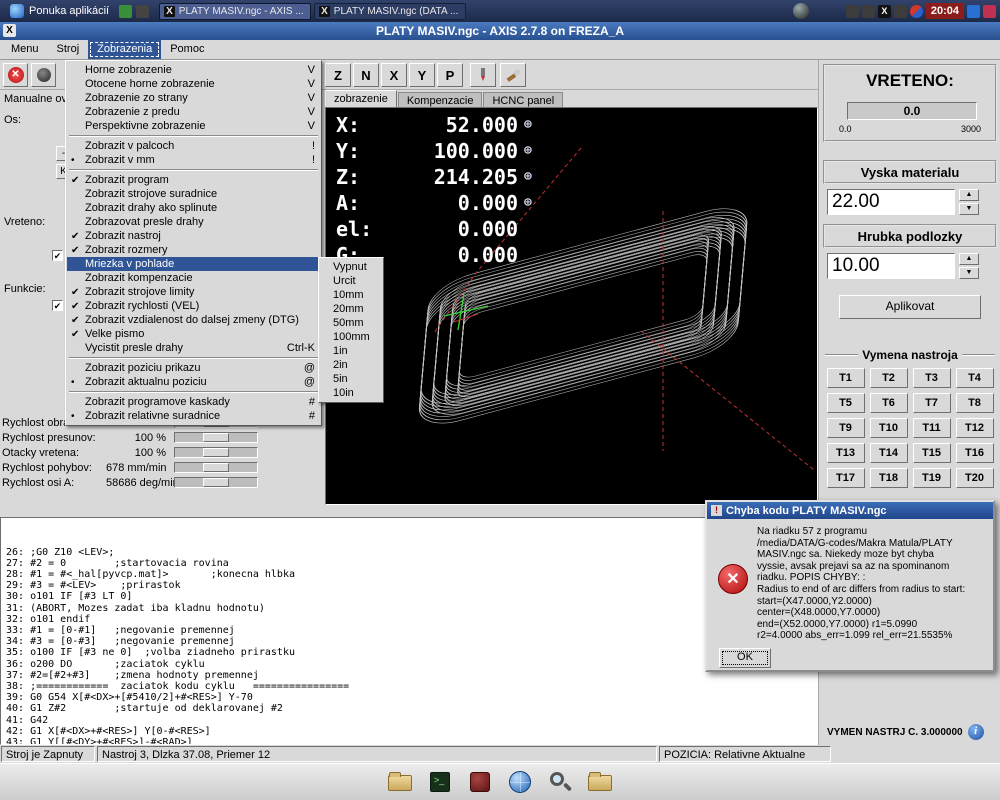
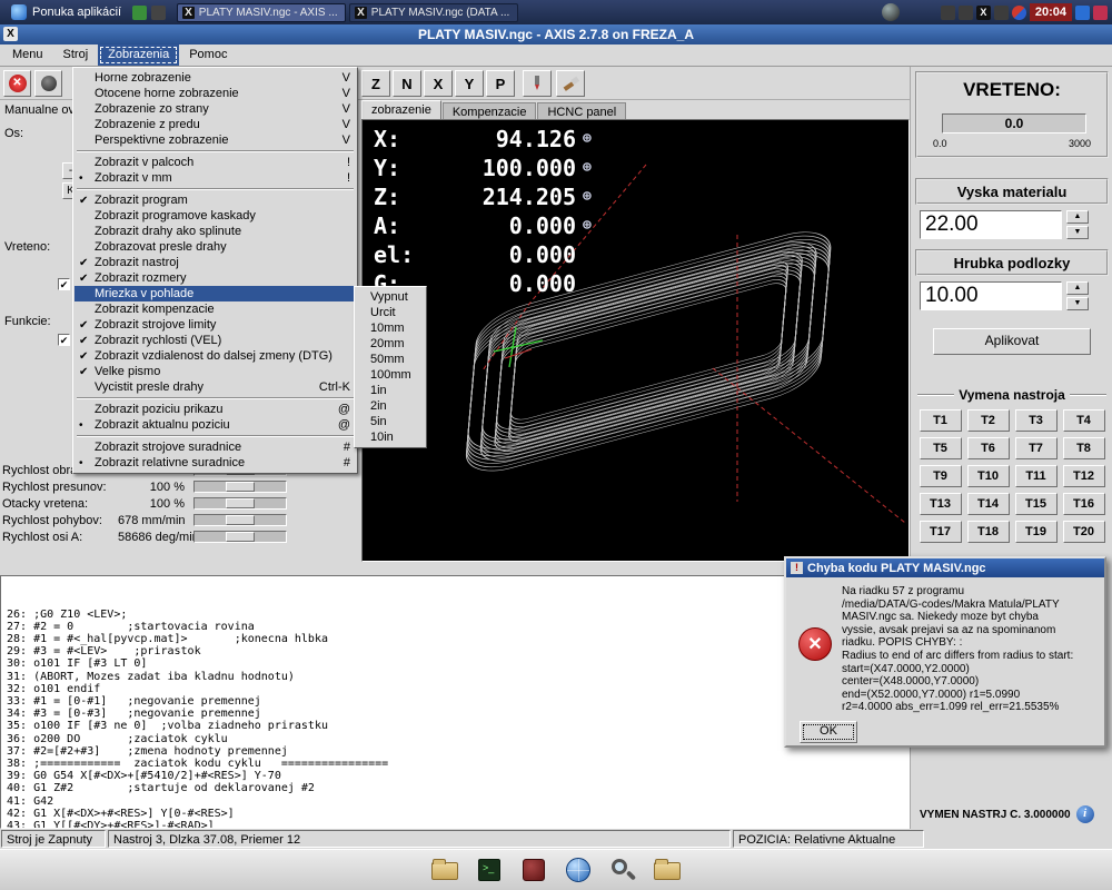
  Ponuka aplikácií
  X
  PLATY MASIV.ngc - AXIS ...
  X
  PLATY MASIV.ngc (DATA ...
  X
  20:04
  X
  PLATY MASIV.ngc - AXIS 2.7.8 on FREZA_A
  Menu
  Stroj
  Zobrazenia
  Pomoc
  ✕
  Z
  N
  X
  Y
  P
  Manualne o
  Os:
  -
  K
  Vreteno:
  ✔
  Funkcie:
  ✔
  Rychlost presunov:
  100 %
  Otacky vretena:
  100 %
  Rychlost pohybov:
  678 mm/min
  Rychlost osi A:
  58686 deg/mi
  zobrazenie
  Kompenzacie
  HCNC panel
  X:
- 52.000
+ 94.126
  ⊕
  Y:
  100.000
  ⊕
  Z:
  214.205
  ⊕
  A:
  0.000
  ⊕
  el:
  0.000
  G:
  0.000
  VRETENO:
  0.0
  0.0
  3000
  Vyska materialu
  22.00
  Hrubka podlozky
  10.00
  Aplikovat
  Vymena nastroja
  T1
  T2
  T3
  T4
  T5
  T6
  T7
  T8
  T9
  T10
  T11
  T12
  T13
  T14
  T15
  T16
  T17
  T18
  T19
  T20
  VYMEN NASTRJ C. 3.000000
  i
  26: ;G0 Z10 <LEV>;
  27: #2 = 0 ;startovacia rovina
  28: #1 = #<_hal[pyvcp.mat]> ;konecna hlbka
  29: #3 = #<LEV> ;prirastok
  30: o101 IF [#3 LT 0]
  31: (ABORT, Mozes zadat iba kladnu hodnotu)
  32: o101 endif
  33: #1 = [0-#1] ;negovanie premennej
  34: #3 = [0-#3] ;negovanie premennej
  35: o100 IF [#3 ne 0] ;volba ziadneho prirastku
  36: o200 DO ;zaciatok cyklu
  37: #2=[#2+#3] ;zmena hodnoty premennej
  38: ;============ zaciatok kodu cyklu ================
  39: G0 G54 X[#<DX>+[#5410/2]+#<RES>] Y-70
  40: G1 Z#2 ;startuje od deklarovanej #2
  41: G42
  42: G1 X[#<DX>+#<RES>] Y[0-#<RES>]
  43: G1 Y[[#<DY>+#<RES>]-#<RAD>]
  !
  Chyba kodu PLATY MASIV.ngc
  ✕
  Na riadku 57 z programu
  /media/DATA/G-codes/Makra Matula/PLATY
  MASIV.ngc sa. Niekedy moze byt chyba
  vyssie, avsak prejavi sa az na spominanom
  riadku. POPIS CHYBY: :
  Radius to end of arc differs from radius to start:
  start=(X47.0000,Y2.0000)
  center=(X48.0000,Y7.0000)
  end=(X52.0000,Y7.0000) r1=5.0990
  r2=4.0000 abs_err=1.099 rel_err=21.5535%
  OK
  Stroj je Zapnuty
  Nastroj 3, Dlzka 37.08, Priemer 12
  POZICIA: Relativne Aktualne
  Horne zobrazenie
  V
  Otocene horne zobrazenie
  V
  Zobrazenie zo strany
  V
  Zobrazenie z predu
  V
  Perspektivne zobrazenie
  V
  Zobrazit v palcoch
  !
  •
  Zobrazit v mm
  !
  ✔
  Zobrazit program
- Zobrazit strojove suradnice
+ Zobrazit programove kaskady
  Zobrazit drahy ako splinute
  Zobrazovat presle drahy
  ✔
  Zobrazit nastroj
  ✔
  Zobrazit rozmery
  Mriezka v pohlade
  Zobrazit kompenzacie
  ✔
  Zobrazit strojove limity
  ✔
  Zobrazit rychlosti (VEL)
  ✔
  Zobrazit vzdialenost do dalsej zmeny (DTG)
  ✔
  Velke pismo
  Vycistit presle drahy
  Ctrl-K
  Zobrazit poziciu prikazu
  @
  •
  Zobrazit aktualnu poziciu
  @
- Zobrazit programove kaskady
+ Zobrazit strojove suradnice
  #
  •
  Zobrazit relativne suradnice
  #
  Vypnut
  Urcit
  10mm
  20mm
  50mm
  100mm
  1in
  2in
  5in
  10in
